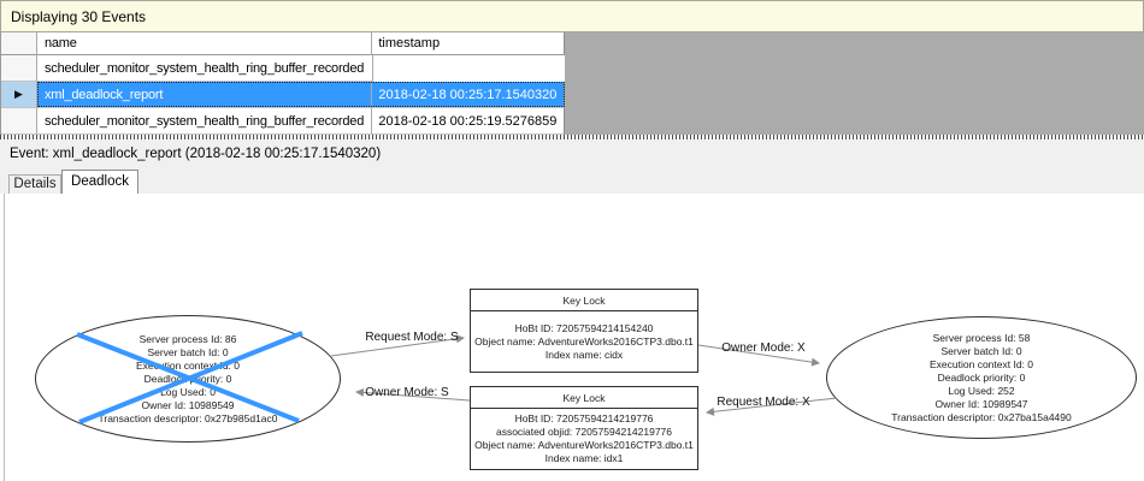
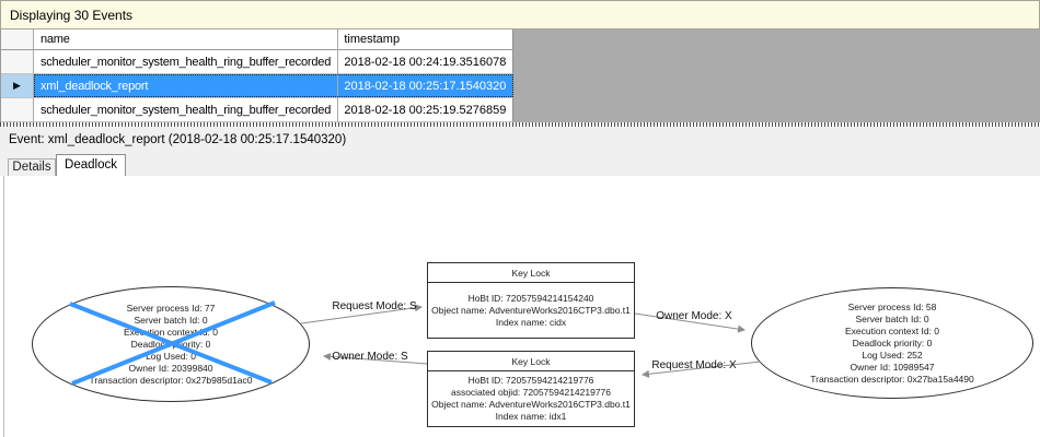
  Displaying 30 Events
  name
  timestamp
  scheduler_monitor_system_health_ring_buffer_recorded
+ 2018-02-18 00:24:19.3516078
  ▶
  xml_deadlock_report
  2018-02-18 00:25:17.1540320
  scheduler_monitor_system_health_ring_buffer_recorded
  2018-02-18 00:25:19.5276859
  Event: xml_deadlock_report (2018-02-18 00:25:17.1540320)
  Details
  Deadlock
- Server process Id: 86
+ Server process Id: 77
  Server batch Id: 0
  Extion context: 0
  Deadlocriority: 0
  Log Used: 0
- Owner Id: 10989549
+ Owner Id: 20399840
  Transaction descriptor: 0x27b985d1ac0
  Server process Id: 58
  Server batch Id: 0
  Execution context Id: 0
  Deadlock priority: 0
  Log Used: 252
  Owner Id: 10989547
  Transaction descriptor: 0x27ba15a4490
  Key Lock
  HoBt ID: 72057594214154240
  Object name: AdventureWorks2016CTP3.dbo.t1
  Index name: cidx
  Key Lock
  HoBt ID: 72057594214219776
  associated objid: 72057594214219776
  Object name: AdventureWorks2016CTP3.dbo.t1
  Index name: idx1
  Request Mode: S
  Owner Mode: S
  Owner Mode: X
  Request Mode: X
